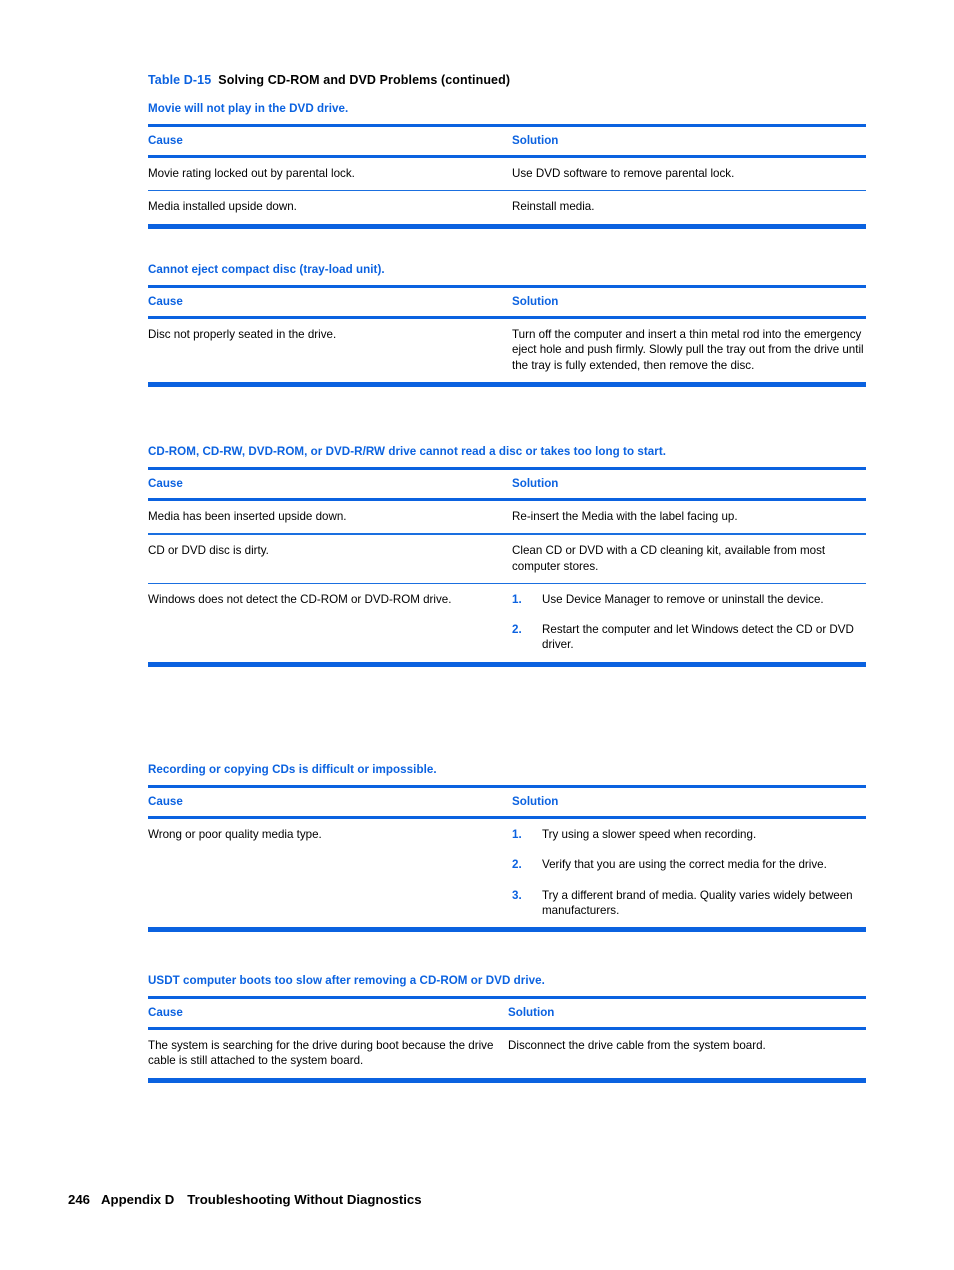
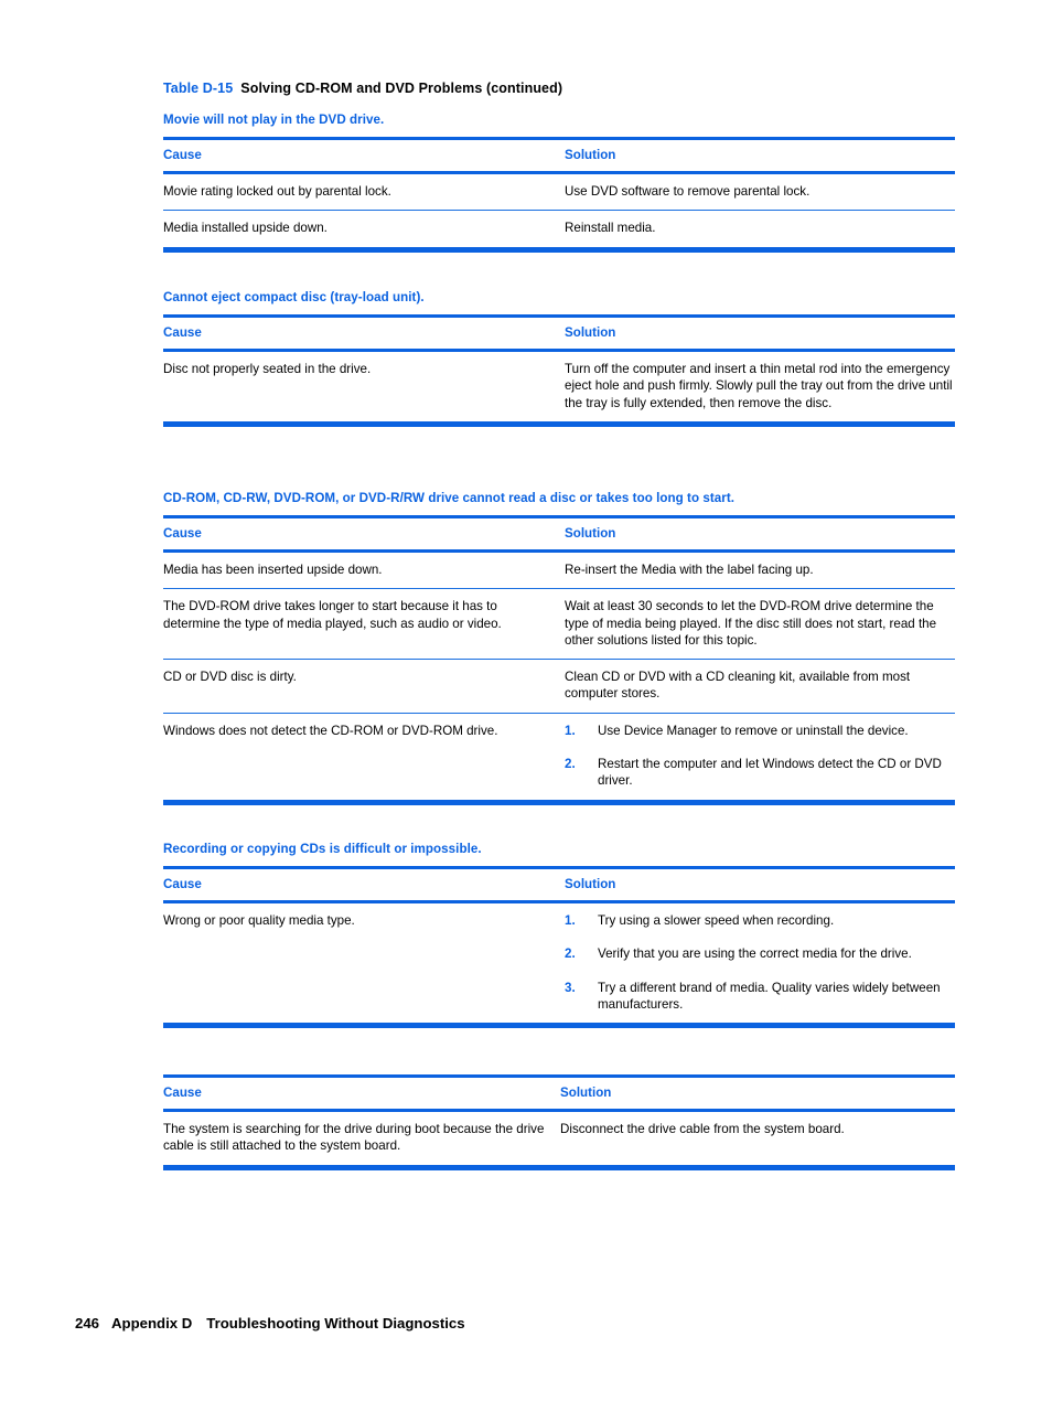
  Table D-15 Solving CD-ROM and DVD Problems (continued)
  Movie will not play in the DVD drive.
  Cause
  Solution
  Movie rating locked out by parental lock.
  Use DVD software to remove parental lock.
  Media installed upside down.
  Reinstall media.
  Cannot eject compact disc (tray-load unit).
  Cause
  Solution
  Disc not properly seated in the drive.
  Turn off the computer and insert a thin metal rod into the emergency eject hole and push firmly. Slowly pull the tray out from the drive until the tray is fully extended, then remove the disc.
  CD-ROM, CD-RW, DVD-ROM, or DVD-R/RW drive cannot read a disc or takes too long to start.
  Cause
  Solution
  Media has been inserted upside down.
  Re-insert the Media with the label facing up.
+ The DVD-ROM drive takes longer to start because it has to determine the type of media played, such as audio or video.
+ Wait at least 30 seconds to let the DVD-ROM drive determine the type of media being played. If the disc still does not start, read the other solutions listed for this topic.
  CD or DVD disc is dirty.
  Clean CD or DVD with a CD cleaning kit, available from most computer stores.
  Windows does not detect the CD-ROM or DVD-ROM drive.
  1.
  Use Device Manager to remove or uninstall the device.
  2.
  Restart the computer and let Windows detect the CD or DVD driver.
  Recording or copying CDs is difficult or impossible.
  Cause
  Solution
  Wrong or poor quality media type.
  1.
  Try using a slower speed when recording.
  2.
  Verify that you are using the correct media for the drive.
  3.
  Try a different brand of media. Quality varies widely between manufacturers.
- USDT computer boots too slow after removing a CD-ROM or DVD drive.
  Cause
  Solution
  The system is searching for the drive during boot because the drive cable is still attached to the system board.
  Disconnect the drive cable from the system board.
  246 Appendix D Troubleshooting Without Diagnostics
